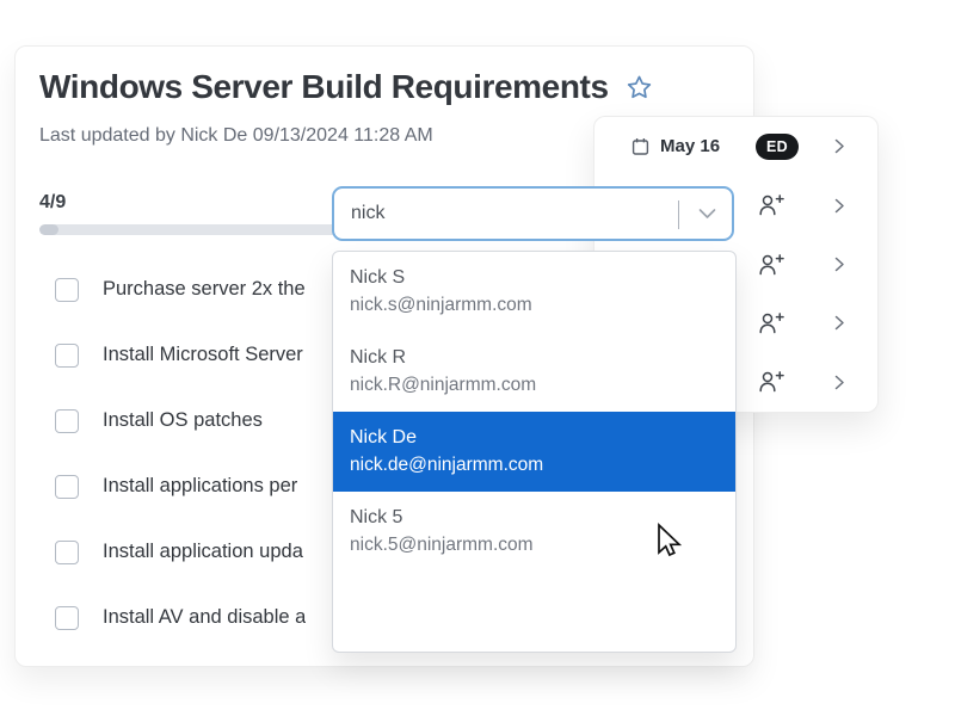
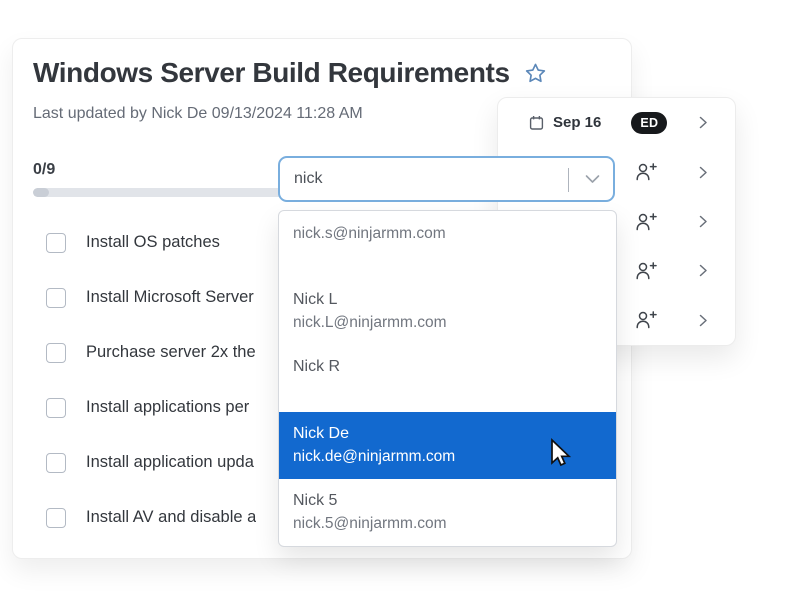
  Windows Server Build Requirements
  Last updated by Nick De 09/13/2024 11:28 AM
- 4/9
+ 0/9
- Purchase server 2x the
+ Install OS patches
  Install Microsoft Server
- Install OS patches
+ Purchase server 2x the
  Install applications per
  Install application upda
  Install AV and disable a
- May 16
+ Sep 16
  ED
  nick
- Nick S
  nick.s@ninjarmm.com
+ Nick L
+ nick.L@ninjarmm.com
  Nick R
- nick.R@ninjarmm.com
  Nick De
  nick.de@ninjarmm.com
  Nick 5
  nick.5@ninjarmm.com
